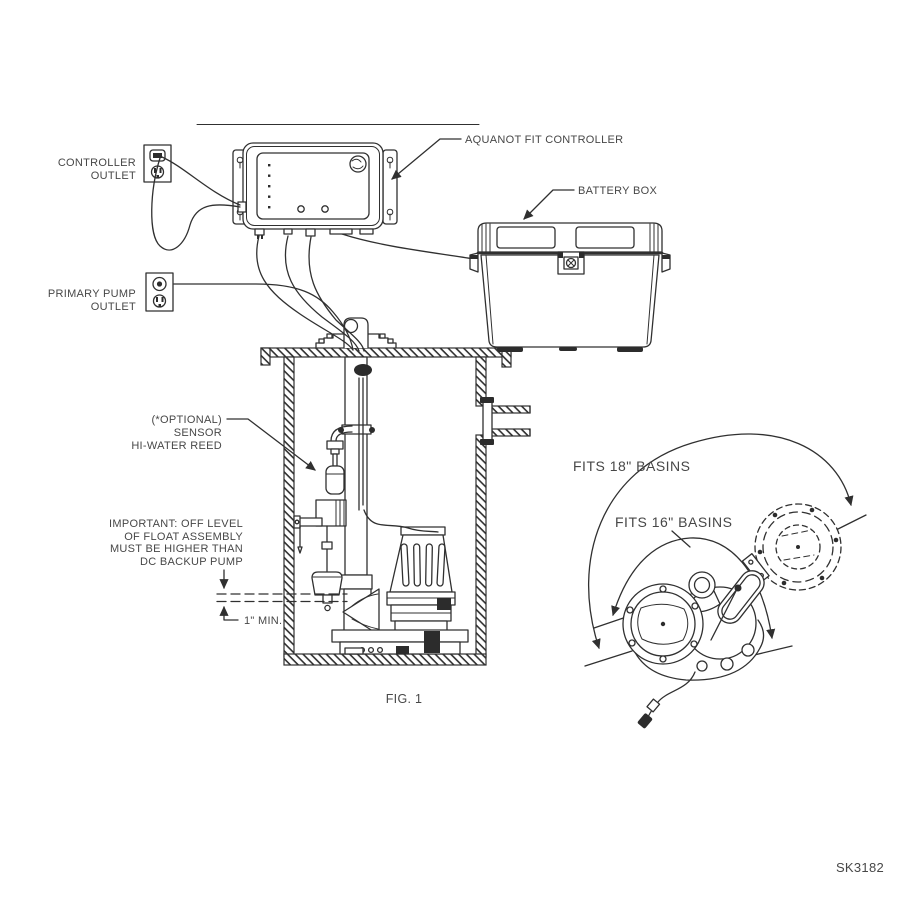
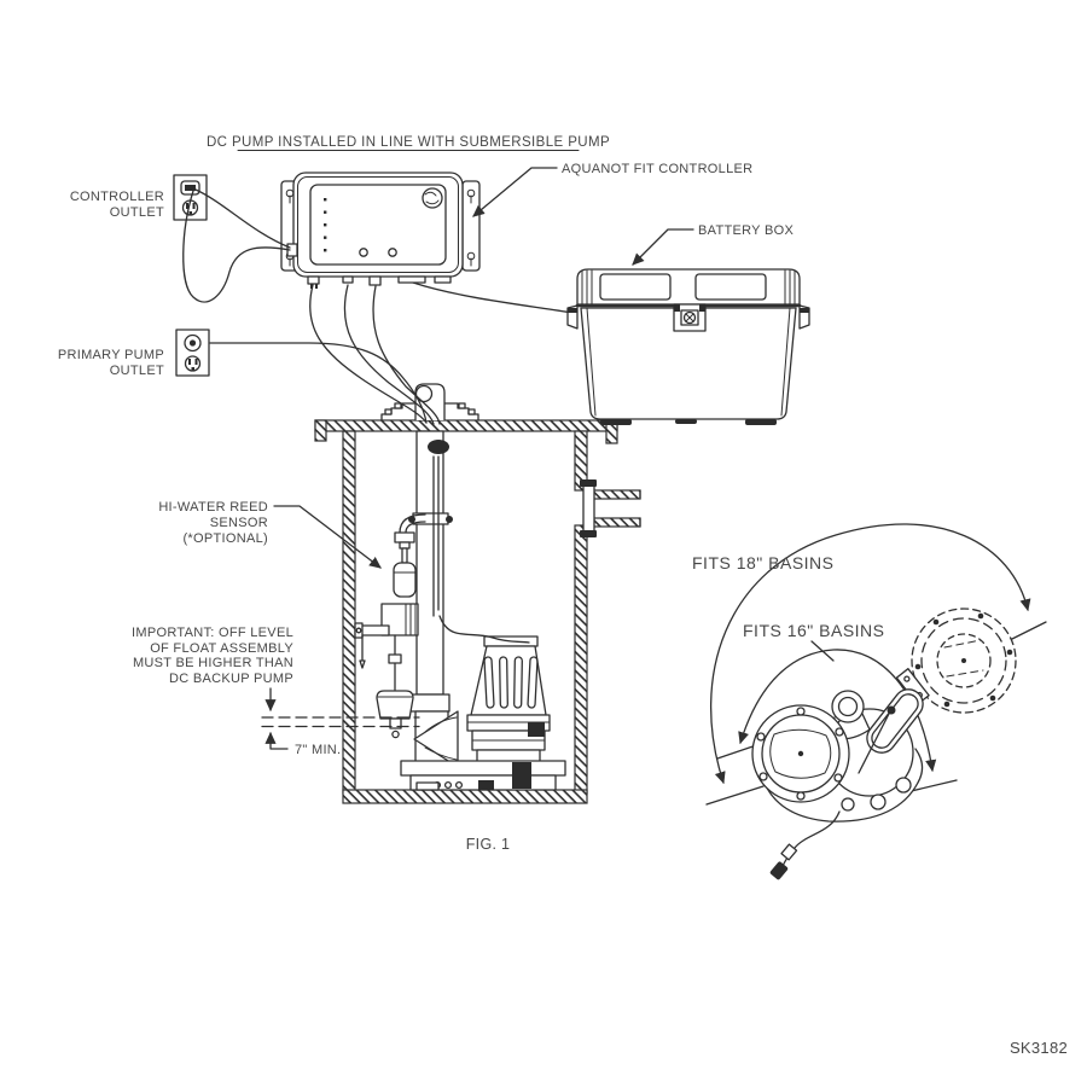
+ DC PUMP INSTALLED IN LINE WITH SUBMERSIBLE PUMP
  CONTROLLER
  OUTLET
  AQUANOT FIT CONTROLLER
  BATTERY BOX
  PRIMARY PUMP
  OUTLET
- (*OPTIONAL)
+ HI-WATER REED
  SENSOR
- HI-WATER REED
+ (*OPTIONAL)
  IMPORTANT: OFF LEVEL
  OF FLOAT ASSEMBLY
  MUST BE HIGHER THAN
  DC BACKUP PUMP
- 1" MIN.
+ 7" MIN.
  FITS 18" BASINS
  FITS 16" BASINS
  FIG. 1
  SK3182
